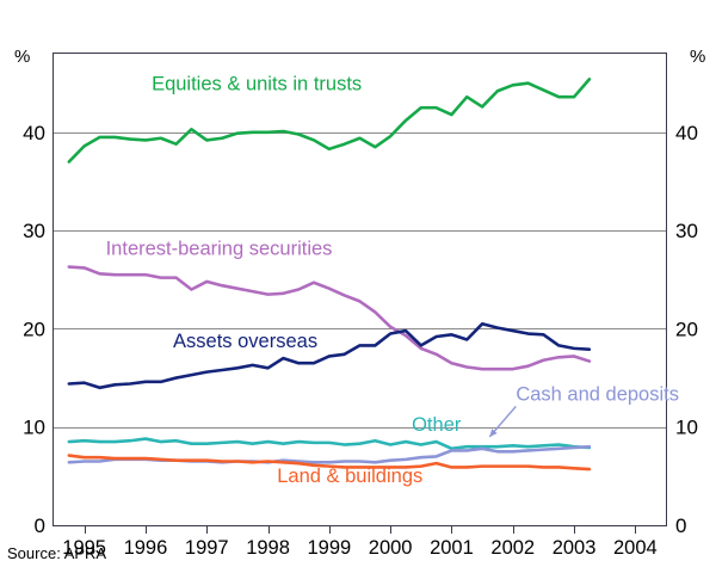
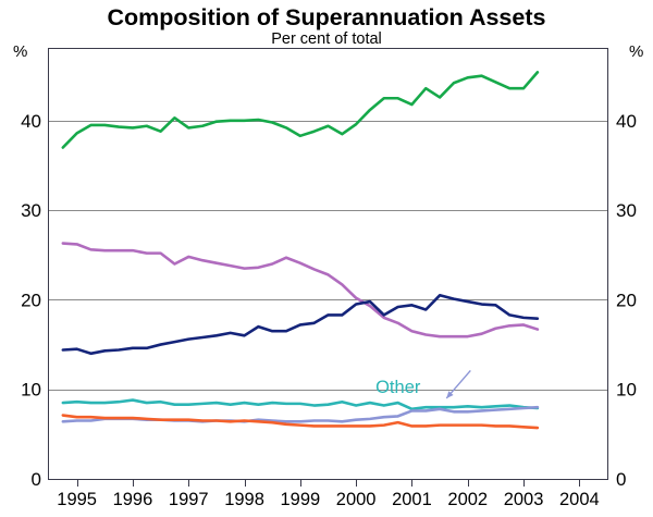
+ Composition of Superannuation Assets
+ Per cent of total
  %
  %
  0
  10
  20
  30
  40
  0
  10
  20
  30
  40
  1995
  1996
  1997
  1998
  1999
  2000
  2001
  2002
  2003
  2004
- Equities & units in trusts
- Interest-bearing securities
- Assets overseas
  Other
- Cash and deposits
- Land & buildings
- Source: APRA
